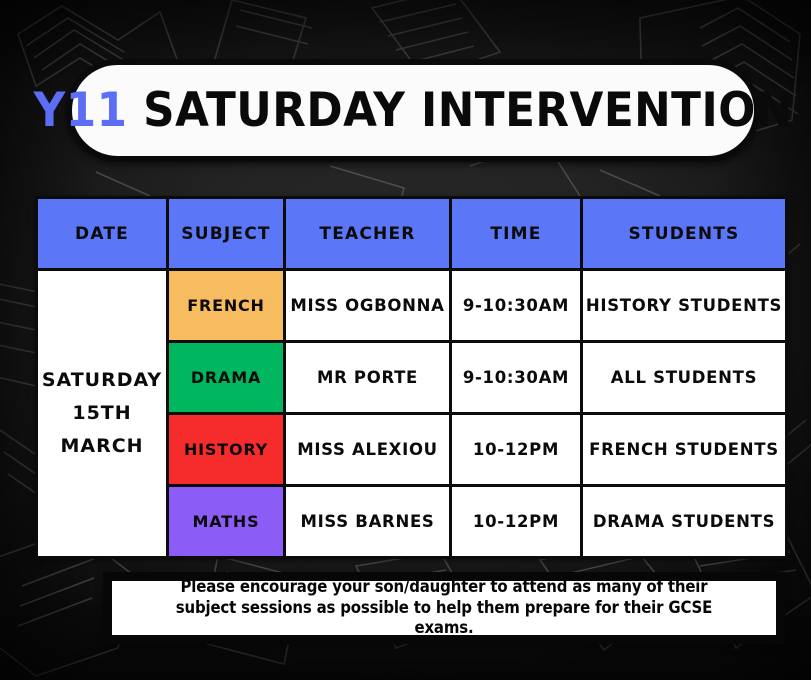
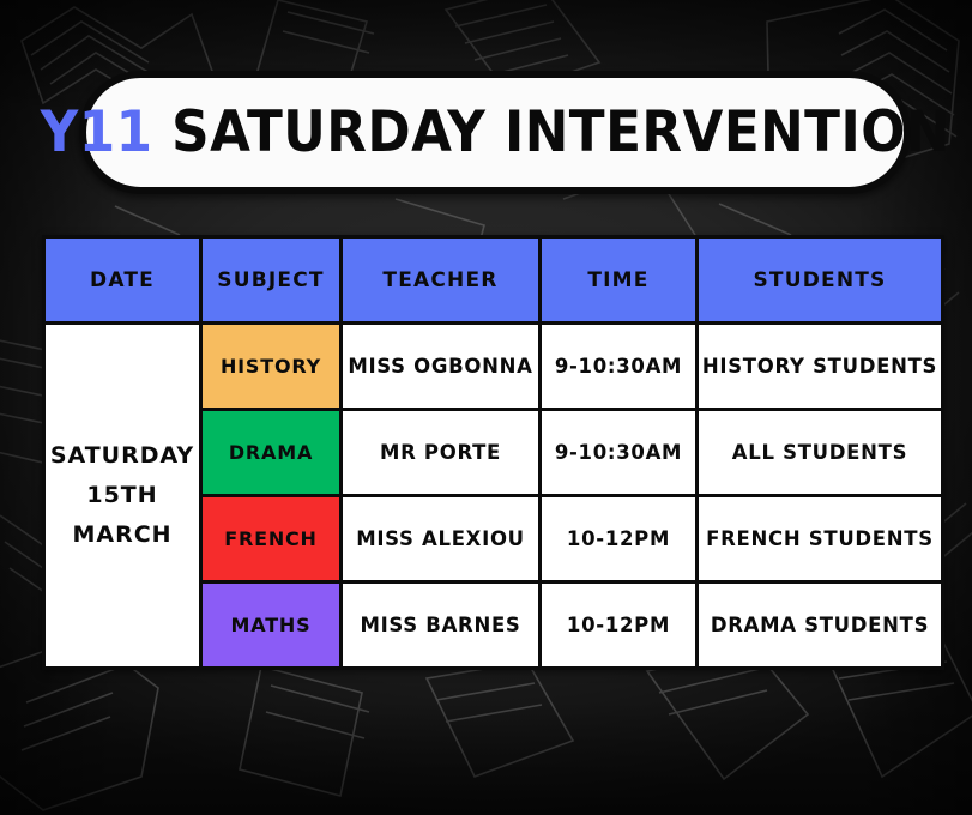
  Y11 SATURDAY INTERVENTION
  DATE	SUBJECT	TEACHER	TIME	STUDENTS
- SATURDAY 15TH MARCH	FRENCH	MISS OGBONNA	9-10:30AM	HISTORY STUDENTS
+ SATURDAY 15TH MARCH	HISTORY	MISS OGBONNA	9-10:30AM	HISTORY STUDENTS
  DRAMA	MR PORTE	9-10:30AM	ALL STUDENTS
- HISTORY	MISS ALEXIOU	10-12PM	FRENCH STUDENTS
+ FRENCH	MISS ALEXIOU	10-12PM	FRENCH STUDENTS
  MATHS	MISS BARNES	10-12PM	DRAMA STUDENTS
- Please encourage your son/daughter to attend as many of their subject sessions as possible to help them prepare for their GCSE exams.
